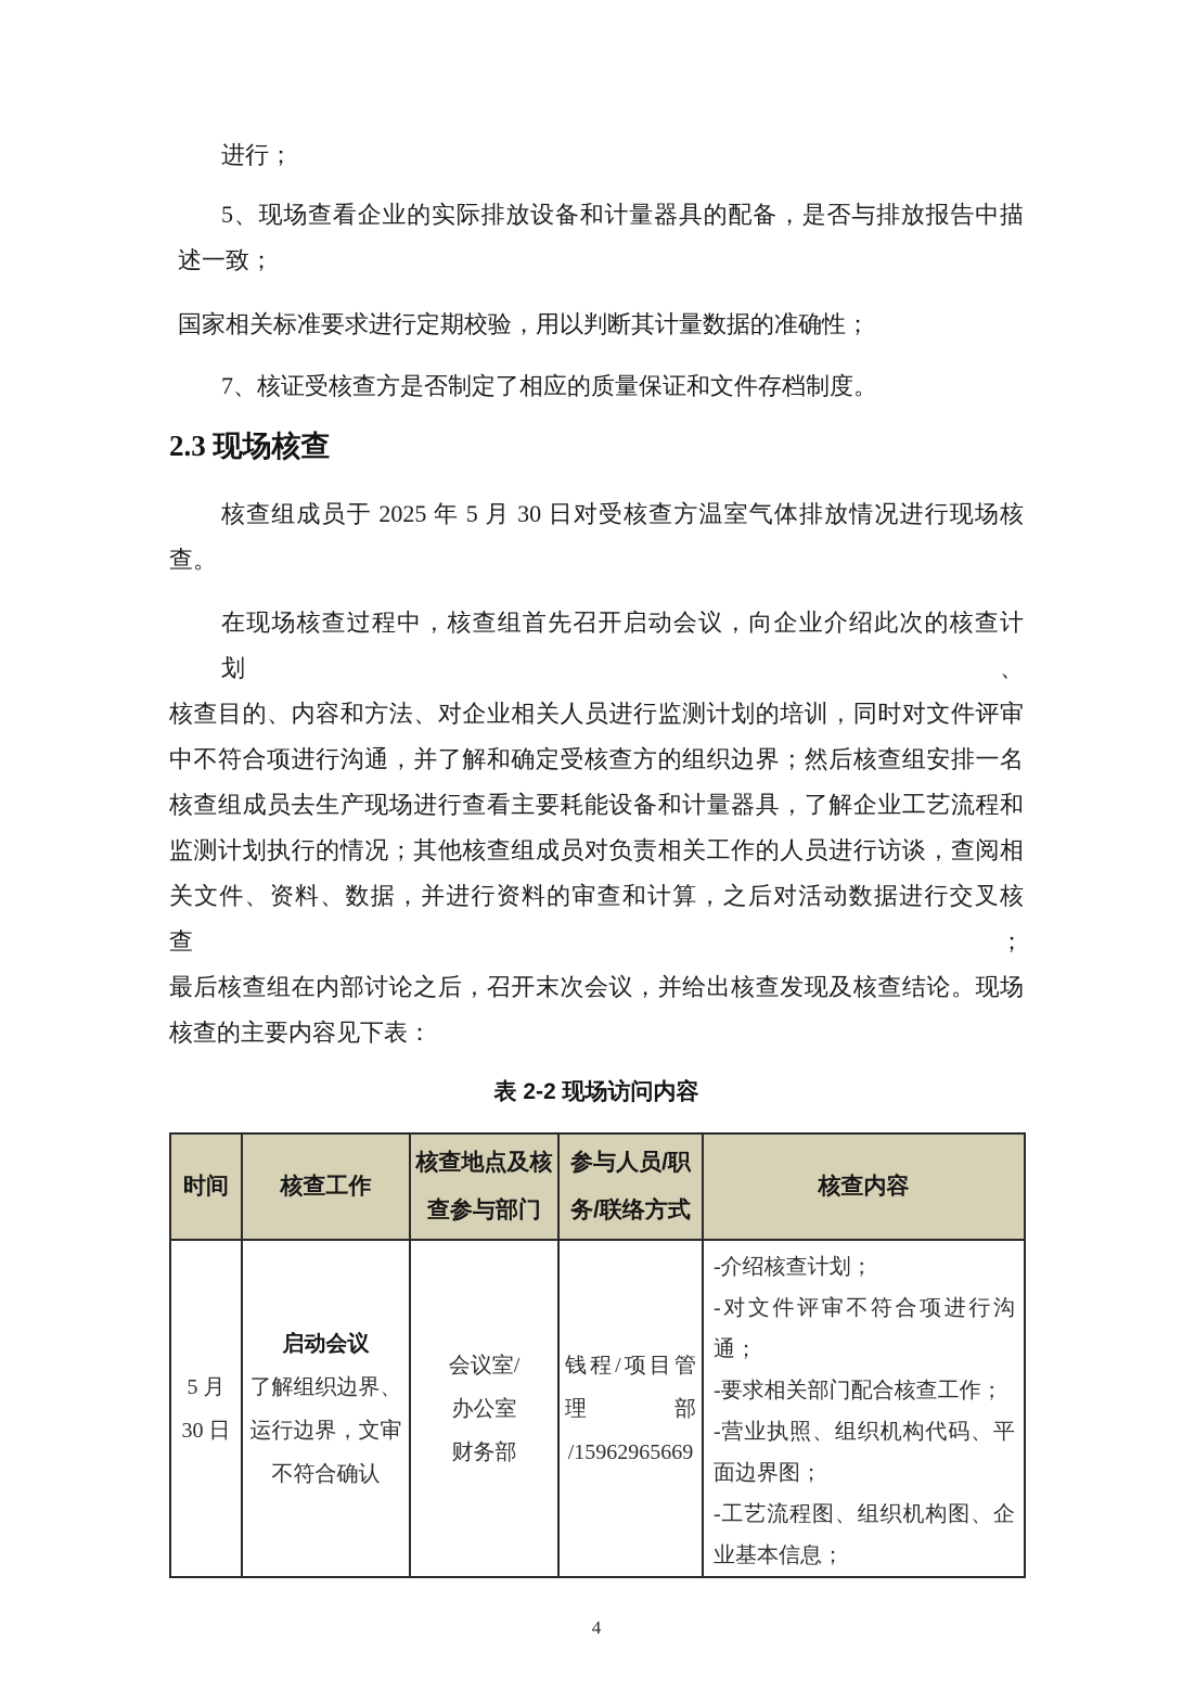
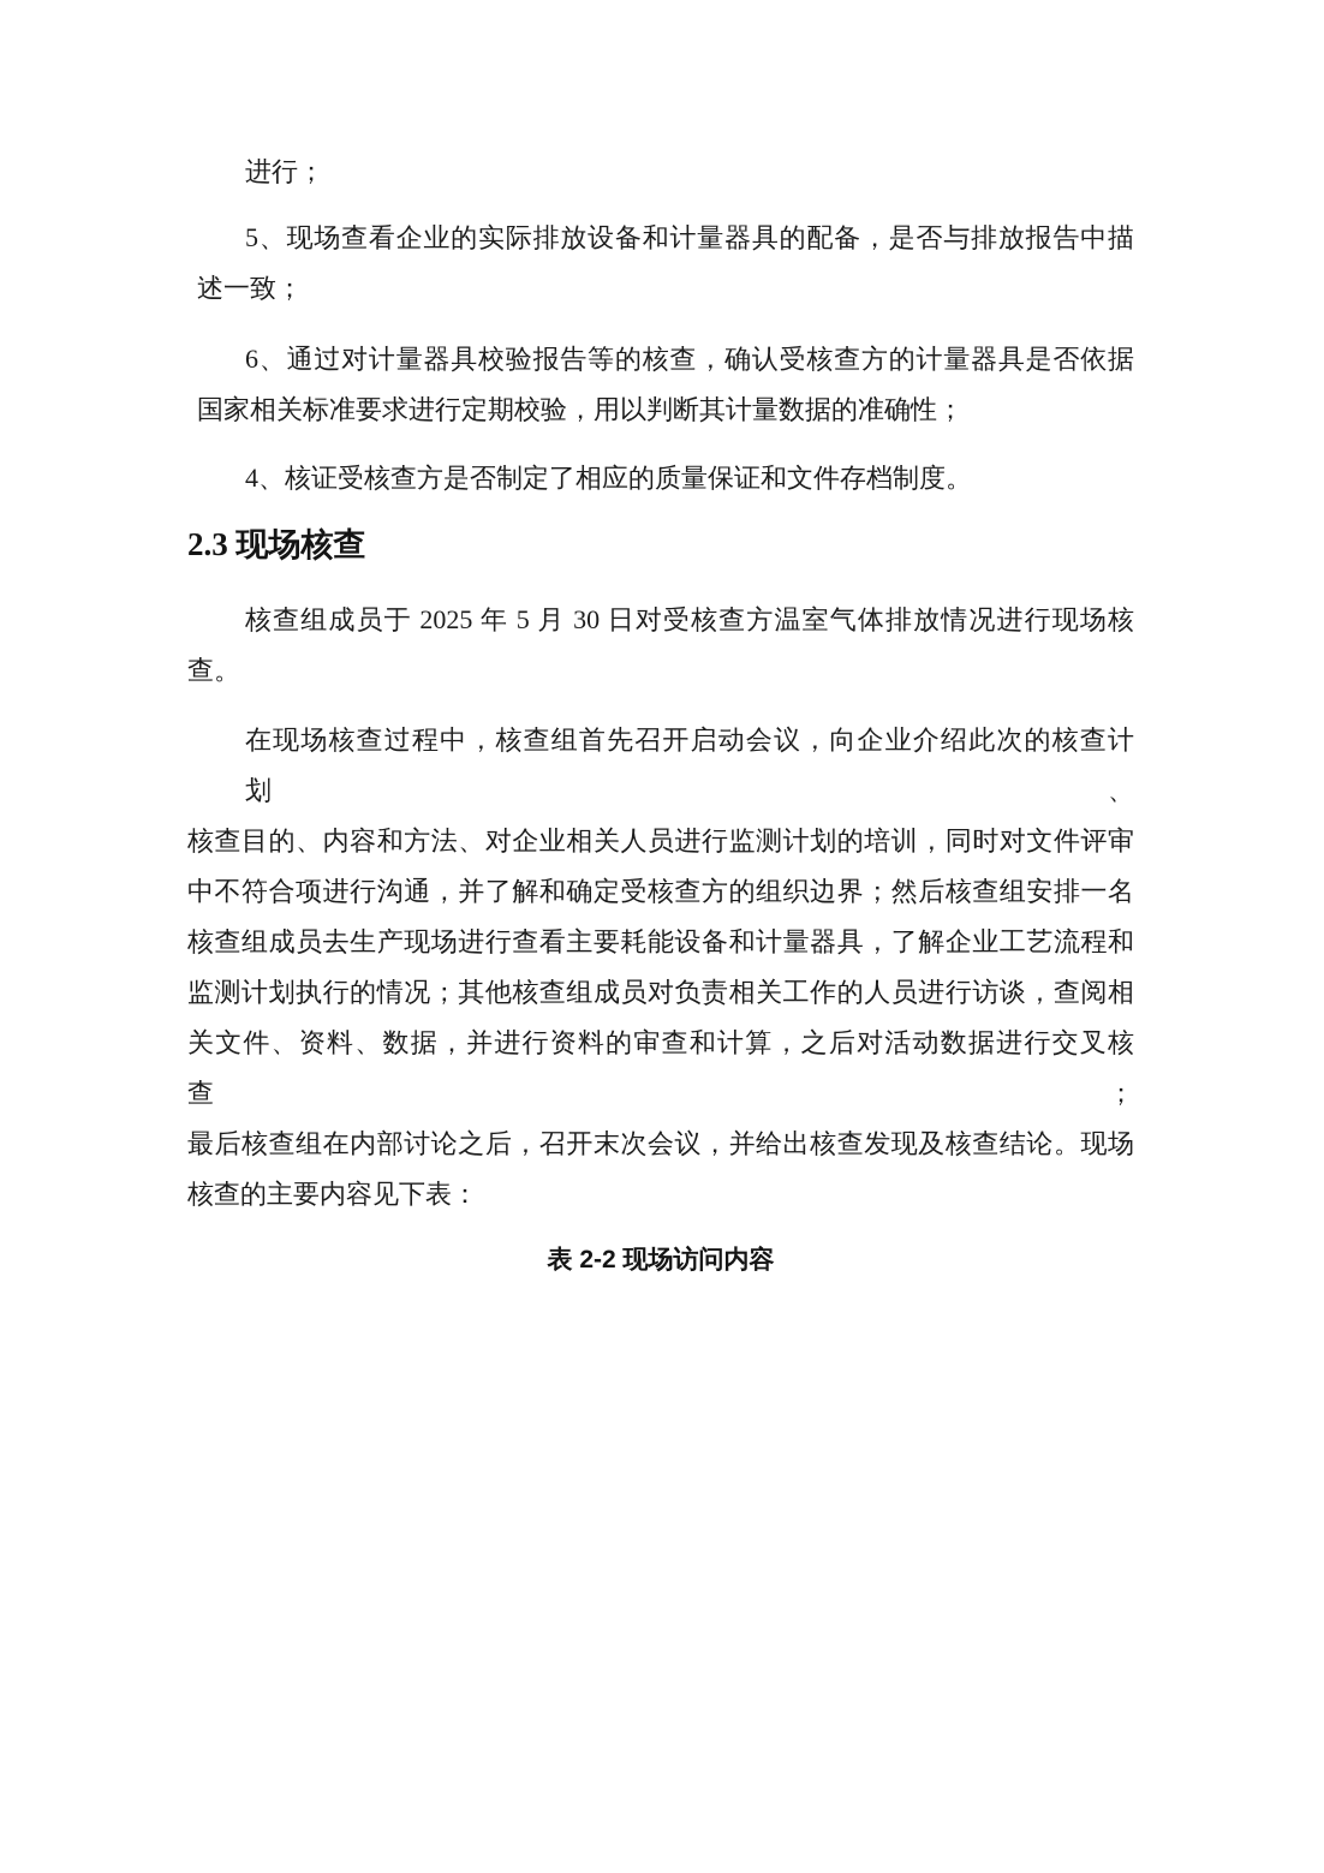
  进行；
  5、现场查看企业的实际排放设备和计量器具的配备，是否与排放报告中描
  述一致；
+ 6、通过对计量器具校验报告等的核查，确认受核查方的计量器具是否依据
  国家相关标准要求进行定期校验，用以判断其计量数据的准确性；
- 7、核证受核查方是否制定了相应的质量保证和文件存档制度。
+ 4、核证受核查方是否制定了相应的质量保证和文件存档制度。
  2.3 现场核查
  核查组成员于 2025 年 5 月 30 日对受核查方温室气体排放情况进行现场核
  查。
  在现场核查过程中，核查组首先召开启动会议，向企业介绍此次的核查计划、
  核查目的、内容和方法、对企业相关人员进行监测计划的培训，同时对文件评审
  中不符合项进行沟通，并了解和确定受核查方的组织边界；然后核查组安排一名
  核查组成员去生产现场进行查看主要耗能设备和计量器具，了解企业工艺流程和
  监测计划执行的情况；其他核查组成员对负责相关工作的人员进行访谈，查阅相
  关文件、资料、数据，并进行资料的审查和计算，之后对活动数据进行交叉核查；
  最后核查组在内部讨论之后，召开末次会议，并给出核查发现及核查结论。现场
  核查的主要内容见下表：
  表 2-2 现场访问内容
- 时间	核查工作	核查地点及核 查参与部门	参与人员/职 务/联络方式	核查内容
- 5 月 30 日	启动会议 了解组织边界、 运行边界，文审 不符合确认	会议室/ 办公室 财务部	钱程/项目管 理 部 /15962965669	-介绍核查计划； -对文件评审不符合项进行沟 通； -要求相关部门配合核查工作； -营业执照、组织机构代码、平 面边界图； -工艺流程图、组织机构图、企 业基本信息；
- 4
